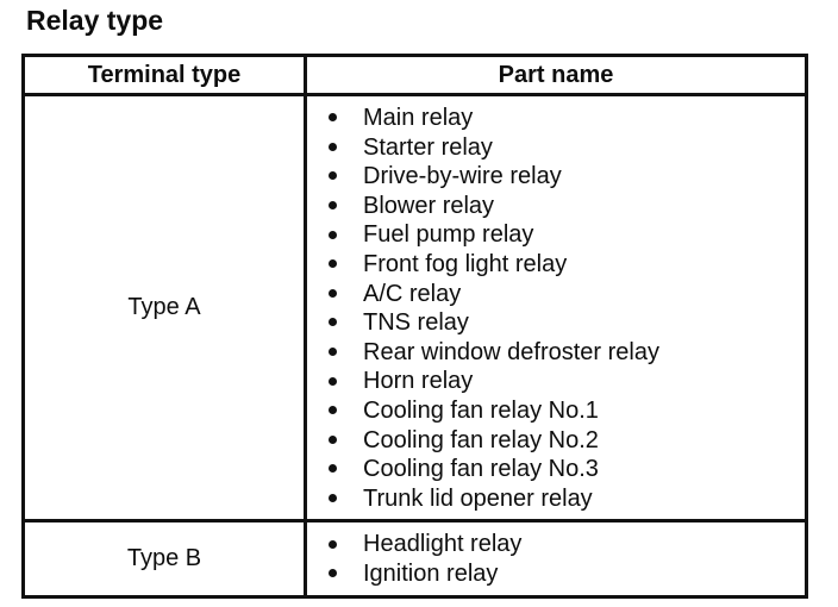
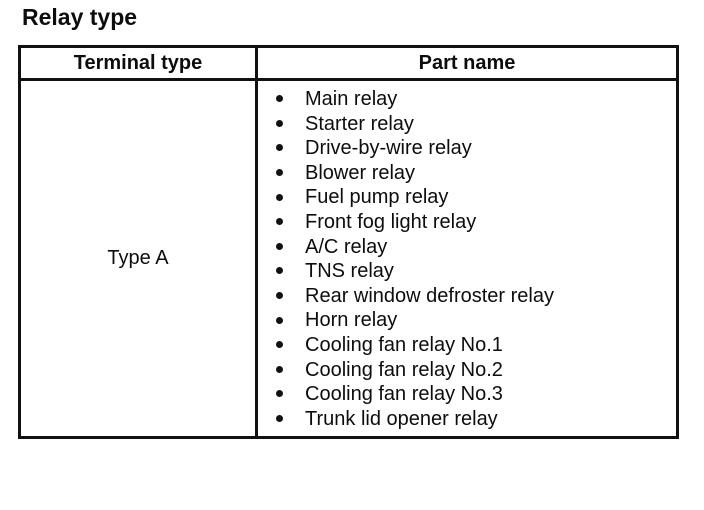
  Relay type
  Terminal type	Part name
  Type A	Main relay Starter relay Drive-by-wire relay Blower relay Fuel pump relay Front fog light relay A/C relay TNS relay Rear window defroster relay Horn relay Cooling fan relay No.1 Cooling fan relay No.2 Cooling fan relay No.3 Trunk lid opener relay
- Type B	Headlight relay Ignition relay
